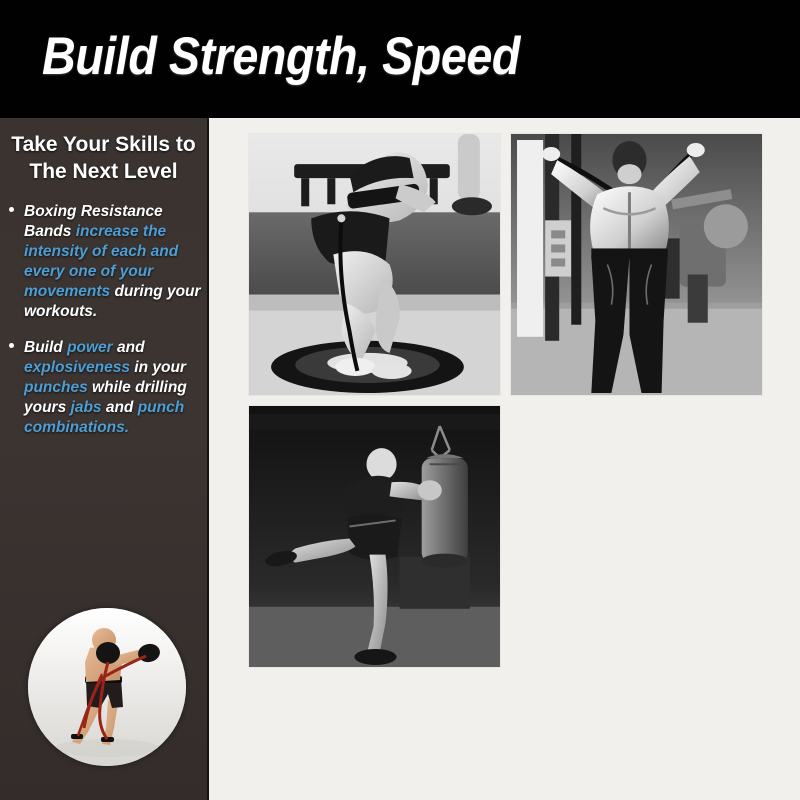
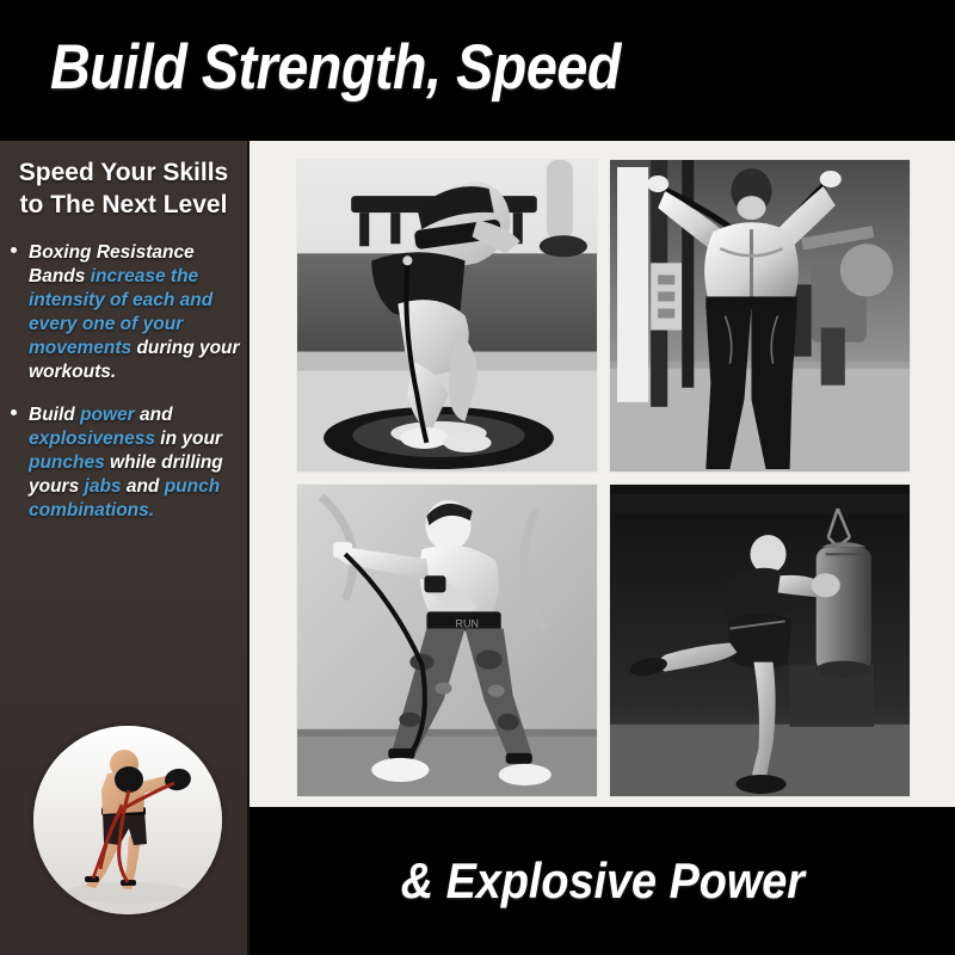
  Build Strength, Speed
- Take Your Skills to The Next Level
+ Speed Your Skills to The Next Level
  Boxing Resistance Bands increase the intensity of each and every one of your movements during your workouts.
  Build power and explosiveness in your punches while drilling yours jabs and punch combinations.
+ RUN
+ & Explosive Power
